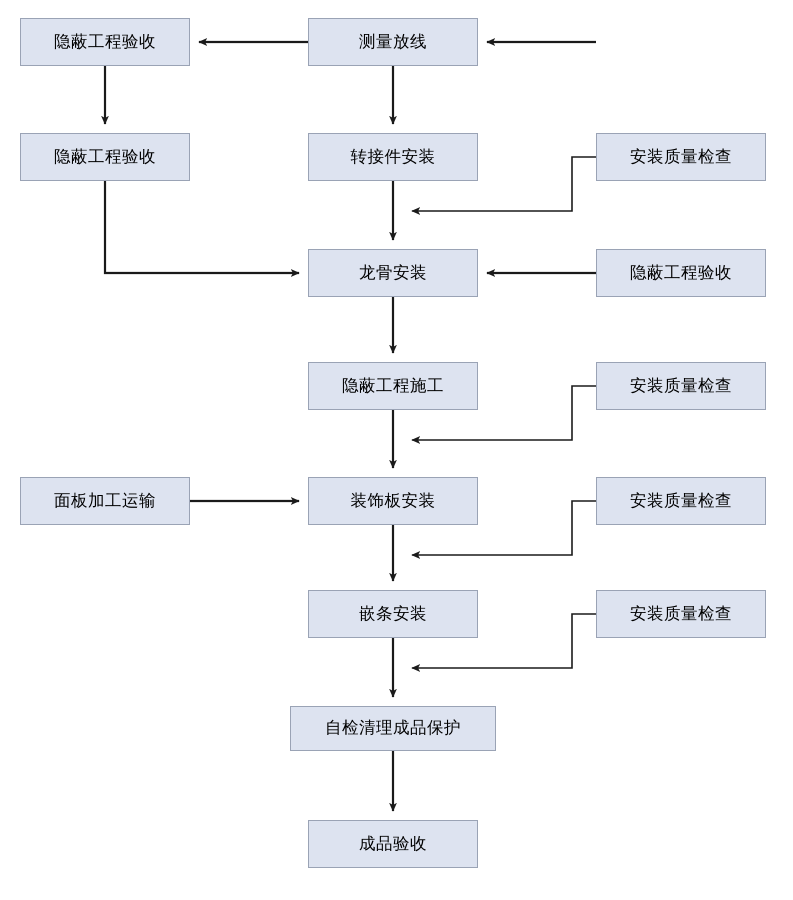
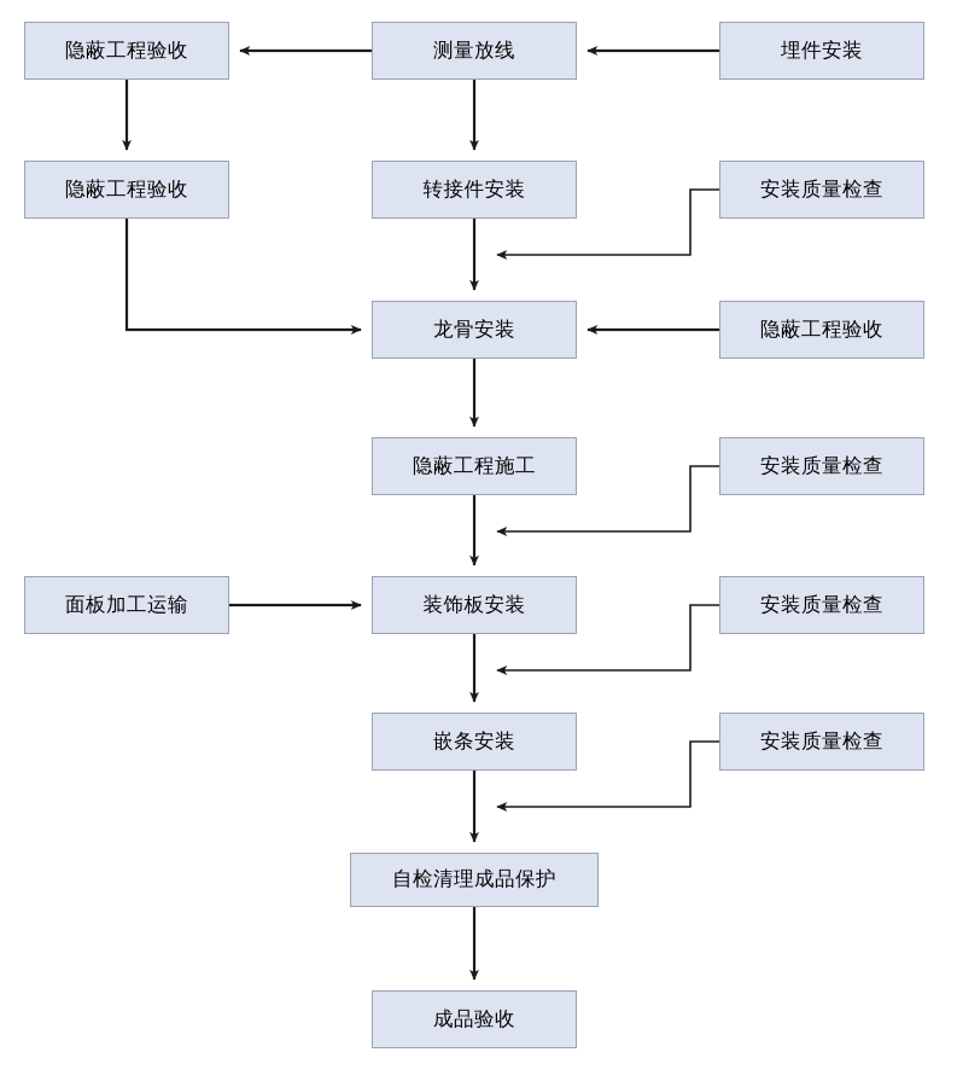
  隐蔽工程验收
  测量放线
+ 埋件安装
  隐蔽工程验收
  转接件安装
  安装质量检查
  龙骨安装
  隐蔽工程验收
  隐蔽工程施工
  安装质量检查
  面板加工运输
  装饰板安装
  安装质量检查
  嵌条安装
  安装质量检查
  自检清理成品保护
  成品验收
